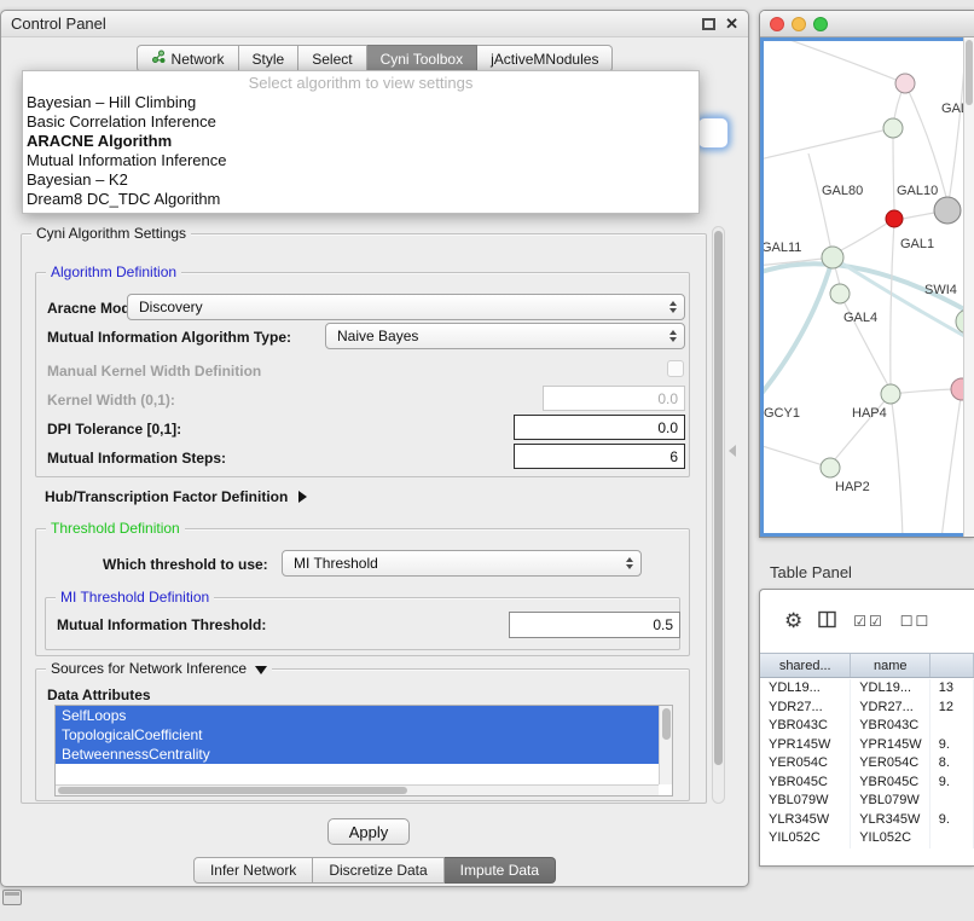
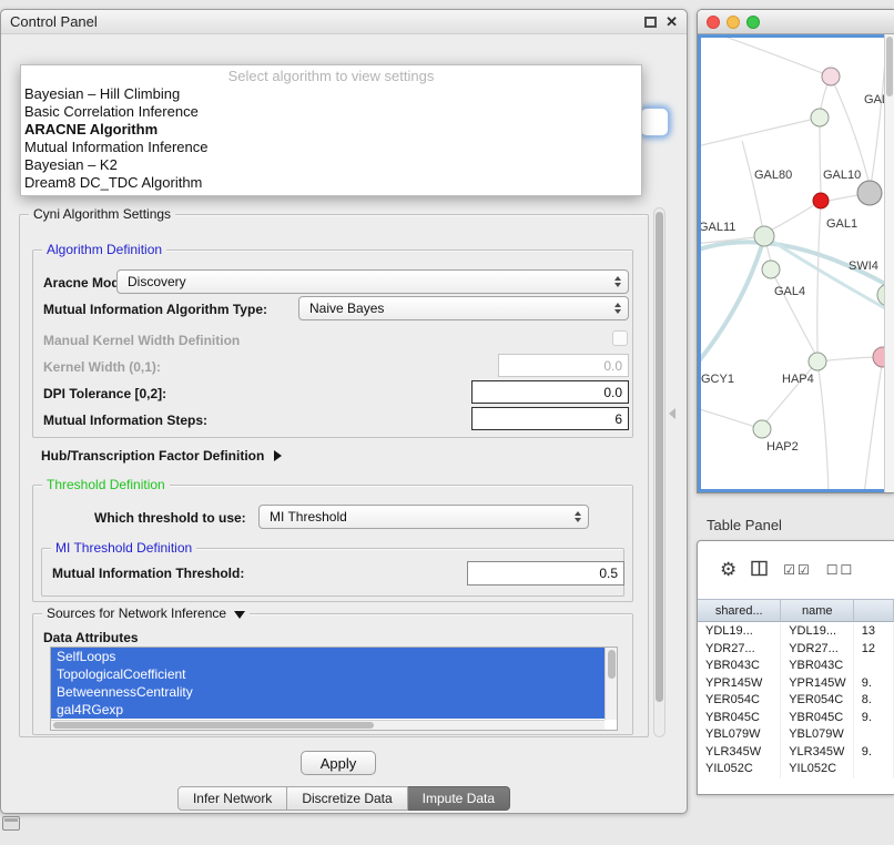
  Control Panel
  ✕
- Network
- Style
- Select
- Cyni Toolbox
- jActiveMNodules
  Cyni Algorithm Settings
  Algorithm Definition
  Aracne Mo
  Discovery
  Mutual Information Algorithm Type:
  Naive Bayes
  Manual Kernel Width Definition
  Kernel Width (0,1):
  0.0
- DPI Tolerance [0,1]:
+ DPI Tolerance [0,2]:
  0.0
  Mutual Information Steps:
  6
  Hub/Transcription Factor Definition
  Threshold Definition
  Which threshold to use:
  MI Threshold
  MI Threshold Definition
  Mutual Information Threshold:
  0.5
  Sources for Network Inference
  Data Attributes
  SelfLoops
  TopologicalCoefficient
  BetweennessCentrality
+ gal4RGexp
  Select algorithm to view settings
  Bayesian – Hill Climbing
  Basic Correlation Inference
  ARACNE Algorithm
  Mutual Information Inference
  Bayesian – K2
  Dream8 DC_TDC Algorithm
  Apply
  Infer Network
  Discretize Data
  Impute Data
  GAL80
  GAL10
  GAL11
  GAL1
  SWI4
  GAL4
  GCY1
  HAP4
  HAP2
  Table Panel
  ⚙
  ☑☑
  ☐☐
  shared...
  name
  YDL19...
  YDL19...
  13
  YDR27...
  YDR27...
  12
  YBR043C
  YBR043C
  YPR145W
  YPR145W
  9.
  YER054C
  YER054C
  8.
  YBR045C
  YBR045C
  9.
  YBL079W
  YBL079W
  YLR345W
  YLR345W
  9.
  YIL052C
  YIL052C
